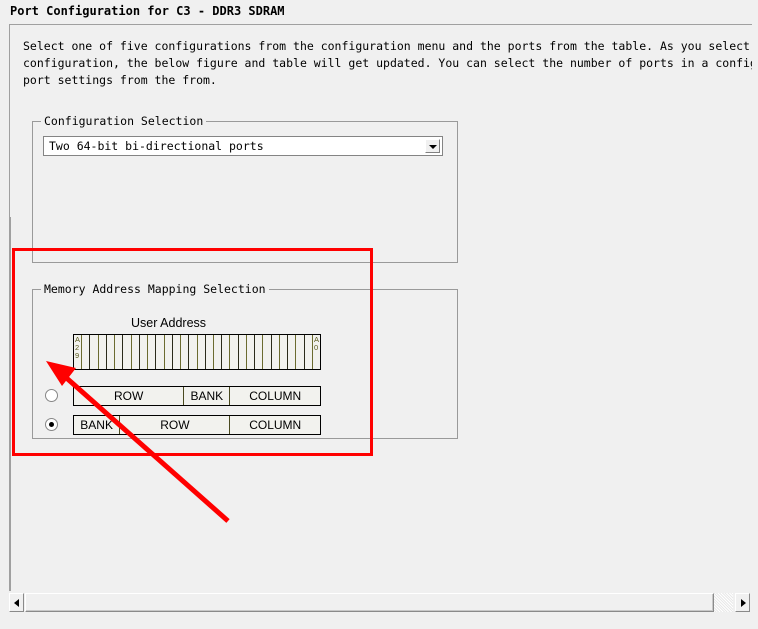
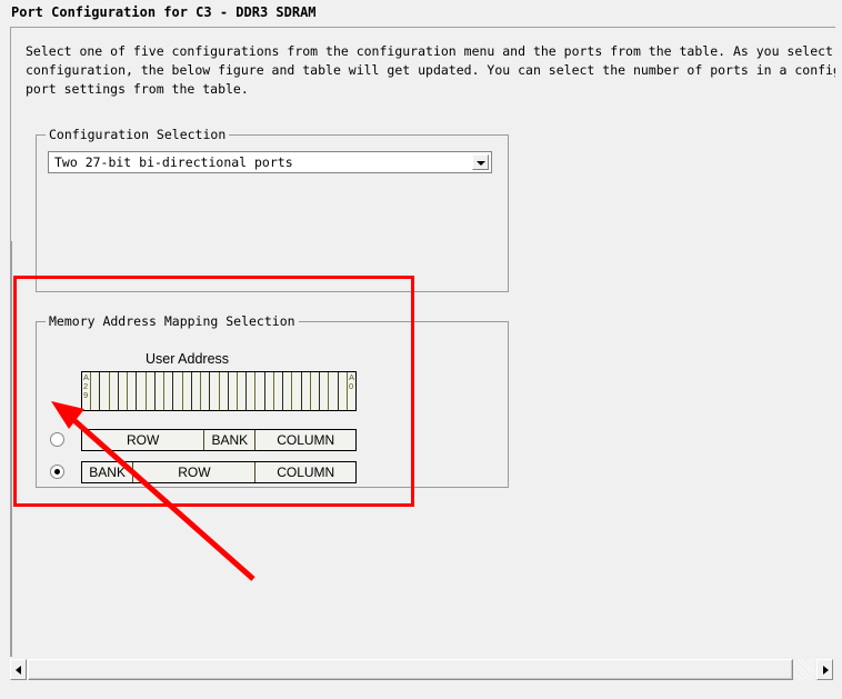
  Port Configuration for C3 - DDR3 SDRAM
  Select one of five configurations from the configuration menu and the ports from the table. As you select
  configuration, the below figure and table will get updated. You can select the number of ports in a confi
- port settings from the from.
+ port settings from the table.
  Configuration Selection
- Two 64-bit bi-directional ports
+ Two 27-bit bi-directional ports
  Memory Address Mapping Selection
  User Address
  A
  2
  9
  A
  0
  ROW
  BANK
  COLUMN
  BANK
  ROW
  COLUMN
